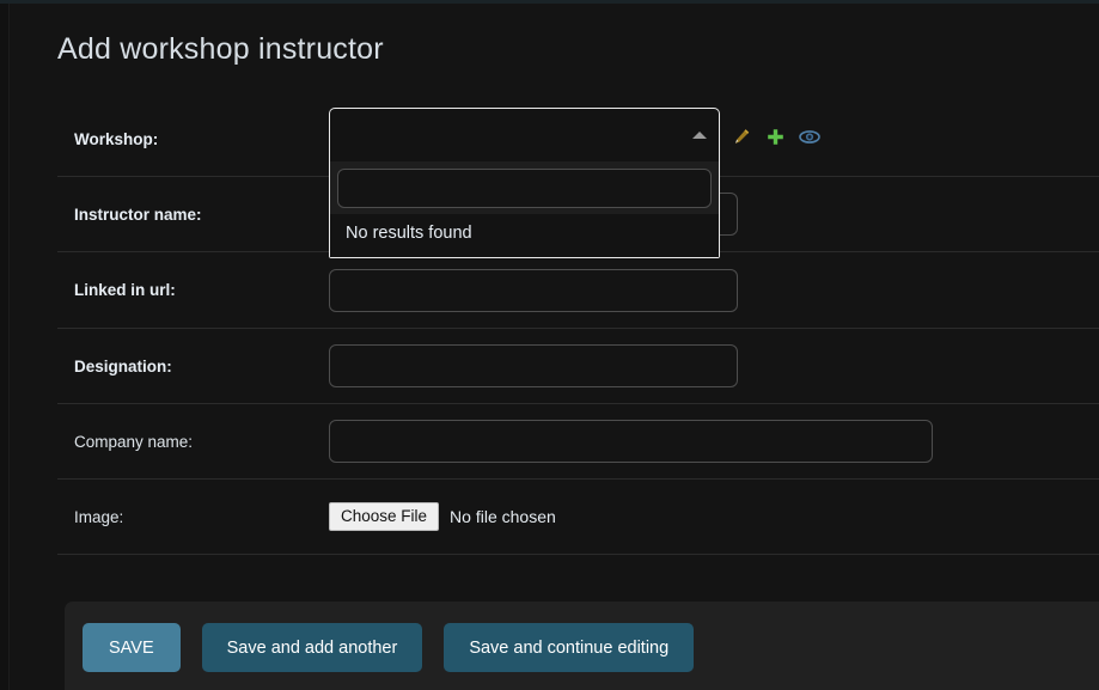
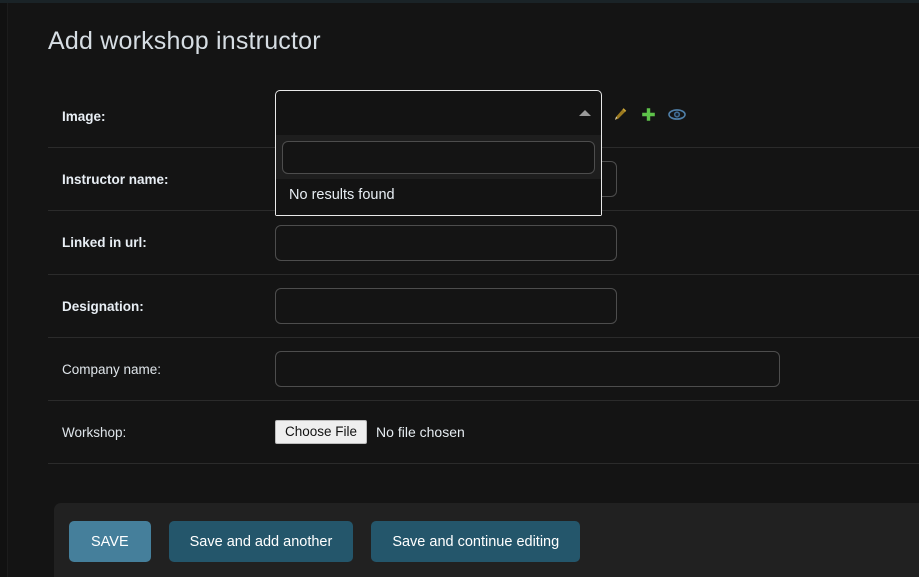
  Add workshop instructor
- Workshop:
+ Image:
  No results found
  Instructor name:
  Linked in url:
  Designation:
  Company name:
- Image:
+ Workshop:
  Choose File
  No file chosen
  SAVE
  Save and add another
  Save and continue editing
